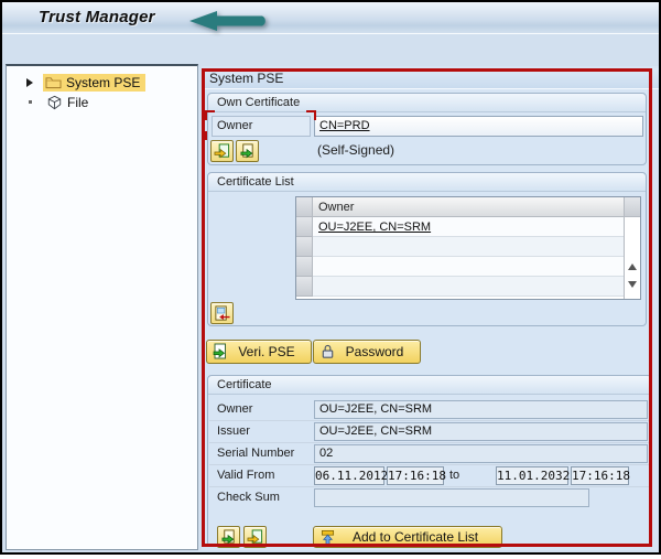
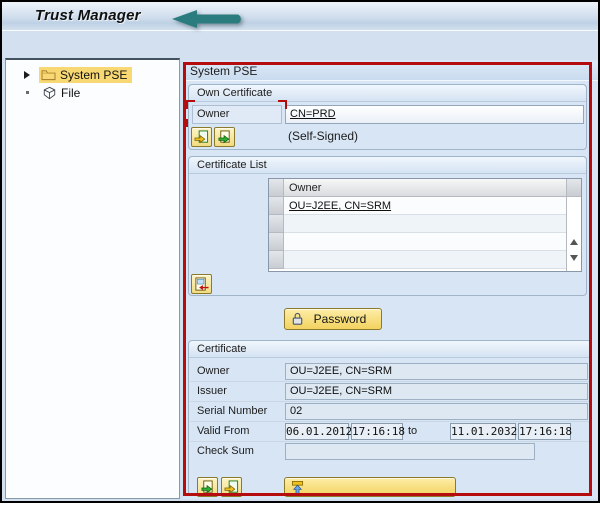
  Trust Manager
  System PSE
  File
  System PSE
  Own Certificate
  Owner
  CN=PRD
  (Self-Signed)
  Certificate List
  Owner
  OU=J2EE, CN=SRM
- Veri. PSE
  Password
  Certificate
  Owner
  OU=J2EE, CN=SRM
  Issuer
  OU=J2EE, CN=SRM
  Serial Number
  02
  Valid From
- 06.11.2012
+ 06.01.2012
  17:16:18
  to
  11.01.2032
  17:16:18
  Check Sum
- Add to Certificate List
